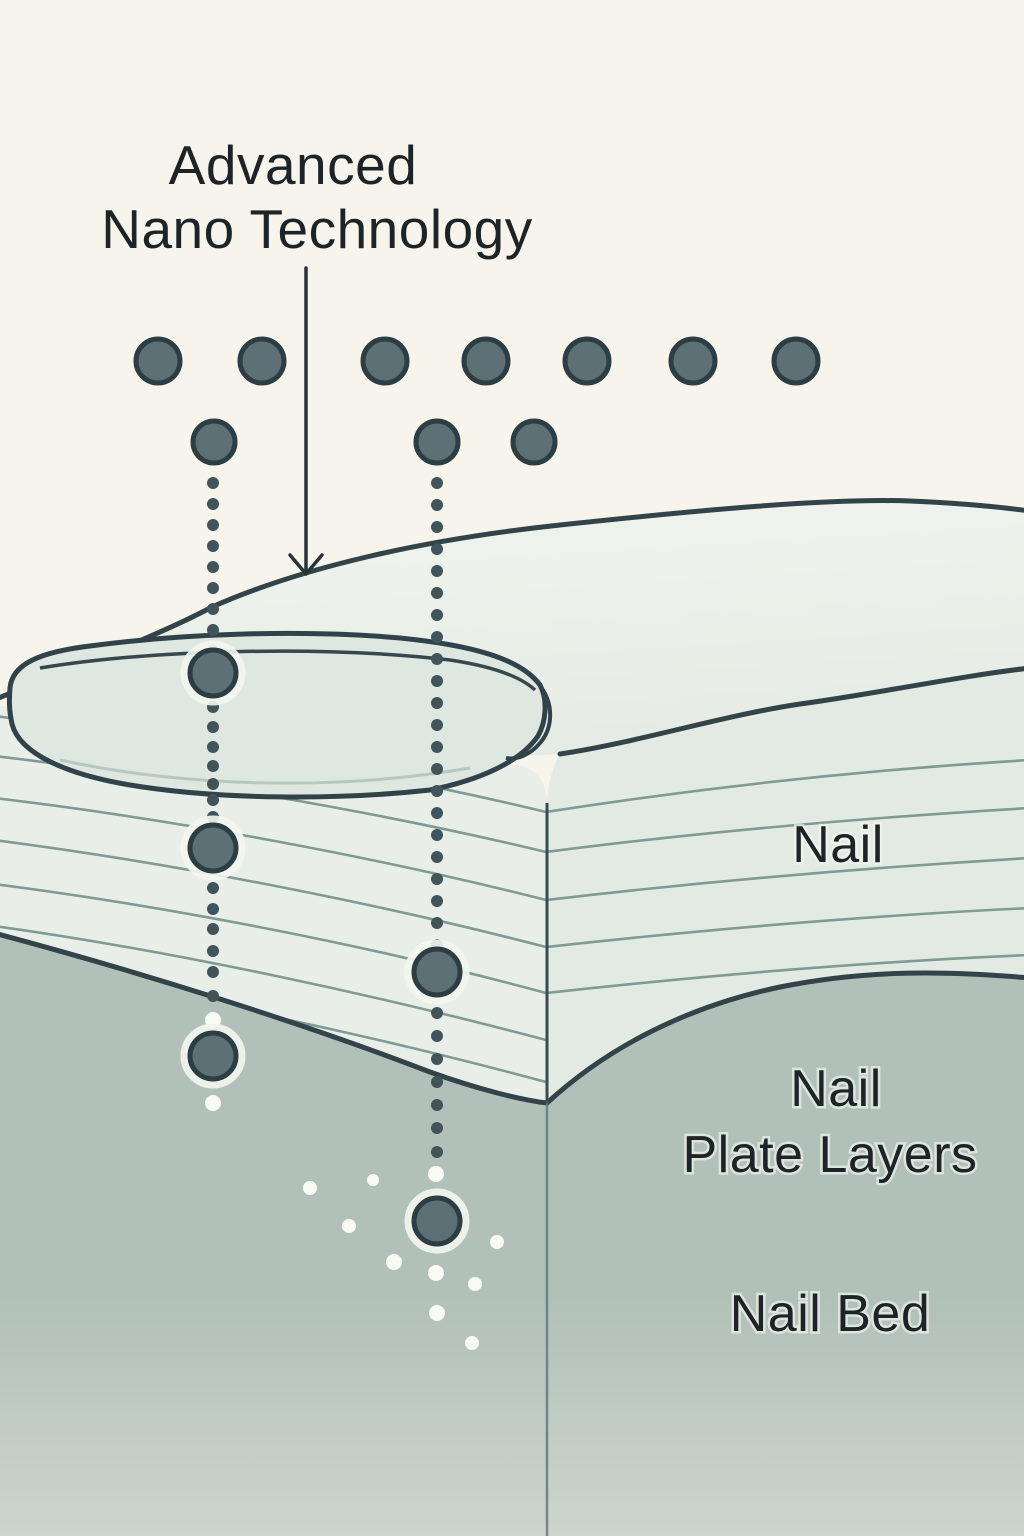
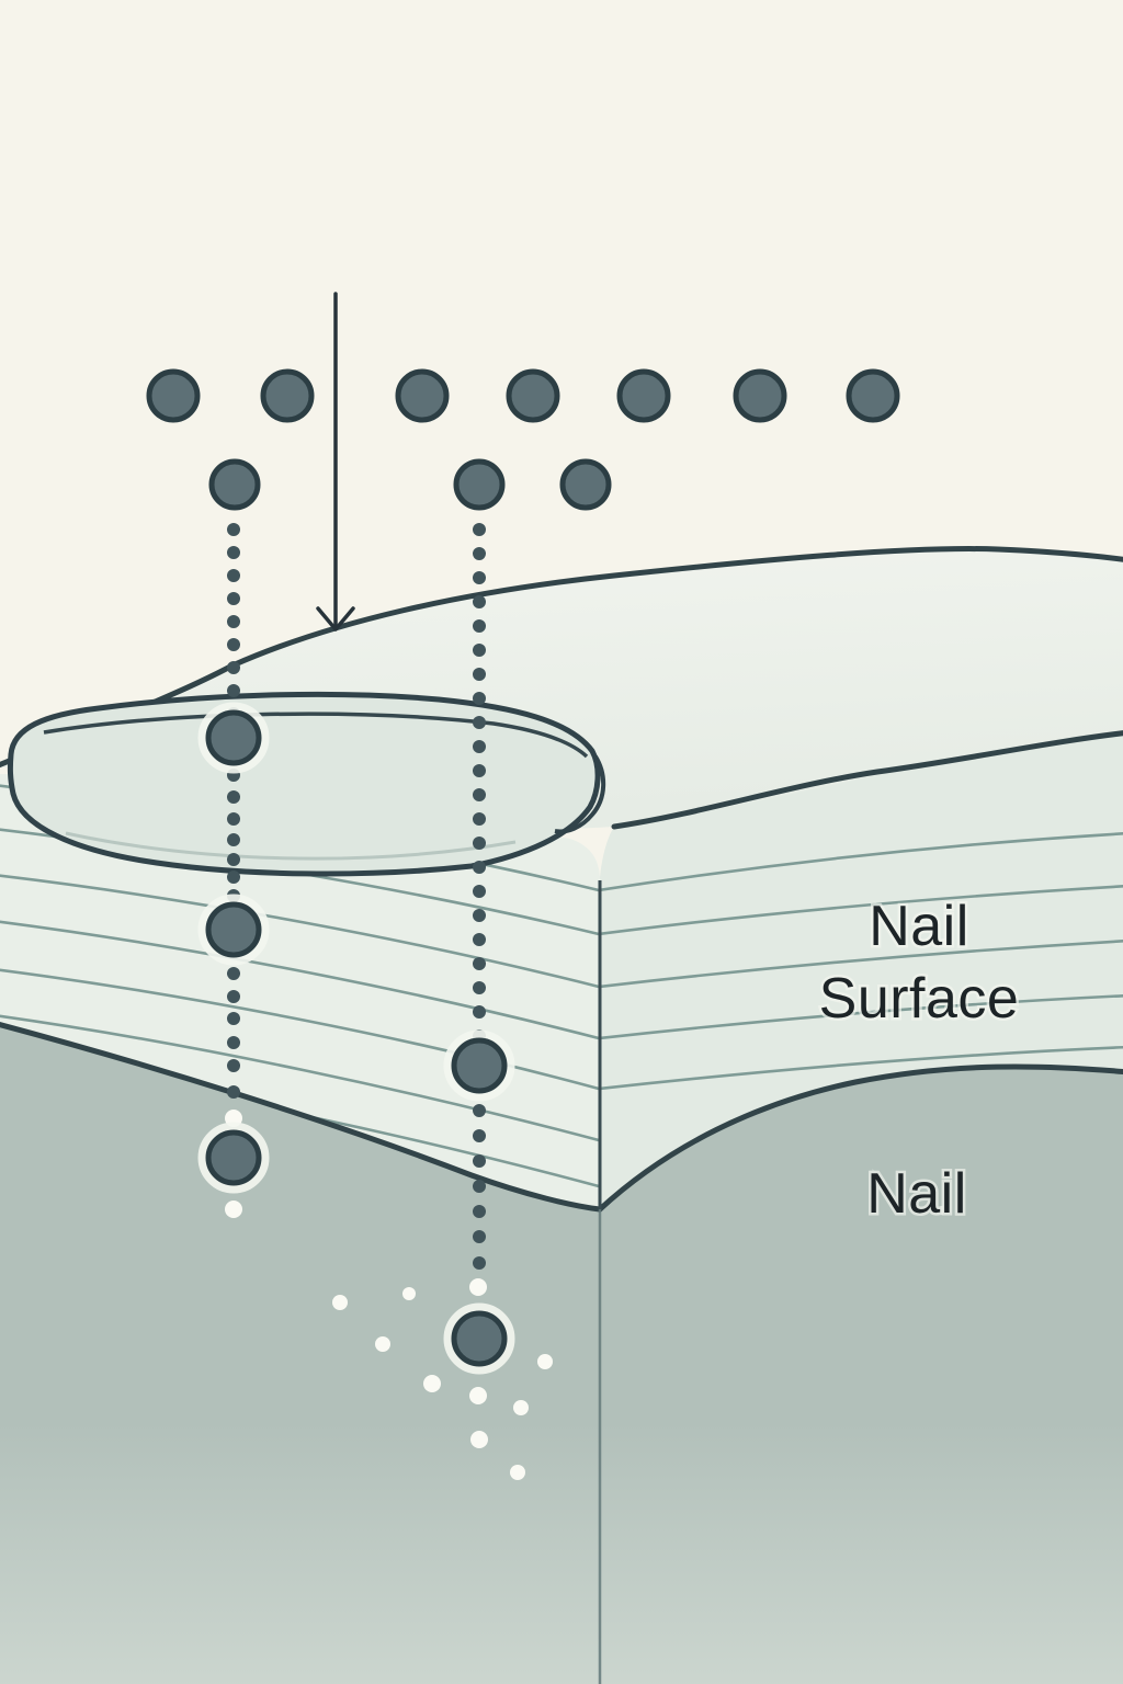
- Advanced
- Nano Technology
  Nail
+ Surface
  Nail
- Plate Layers
- Nail Bed
